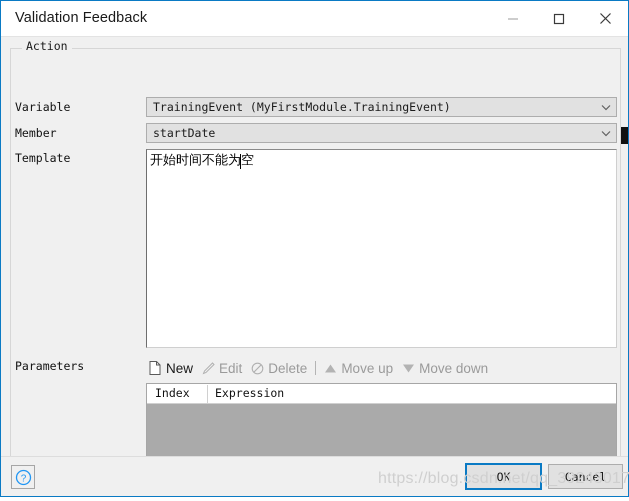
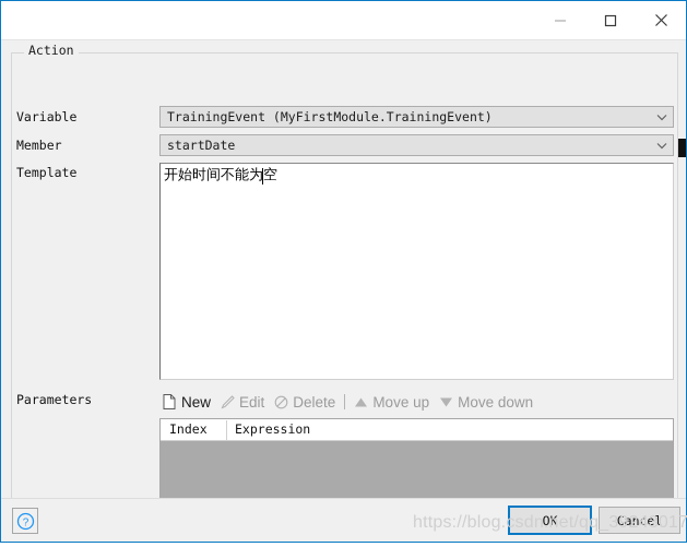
- Validation Feedback
  Action
  Variable
  TrainingEvent (MyFirstModule.TrainingEvent)
  Member
  startDate
  Template
  开始时间不能为空
  Parameters
  New
  Edit
  Delete
  Move up
  Move down
  Index
  Expression
  ?
  OK
  Cancel
  https://blog.csdn.net/qq_39243017
